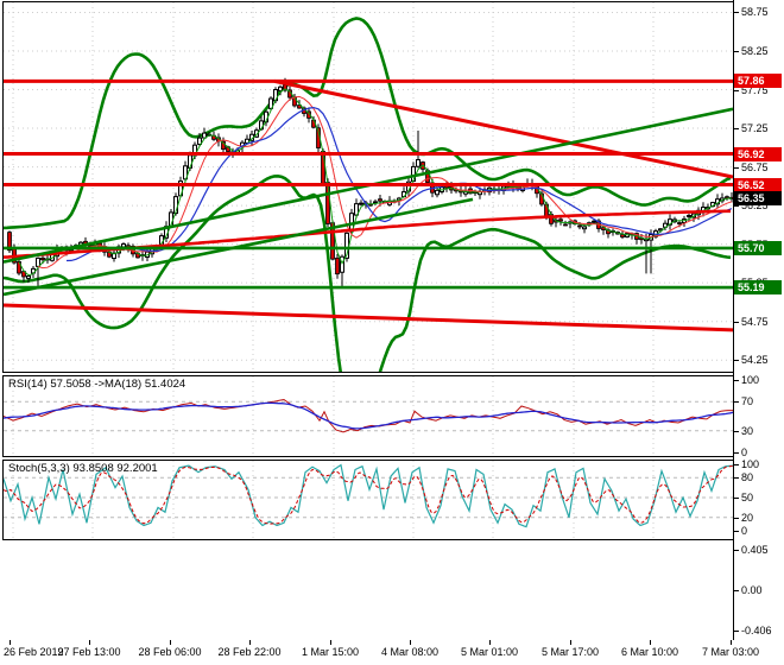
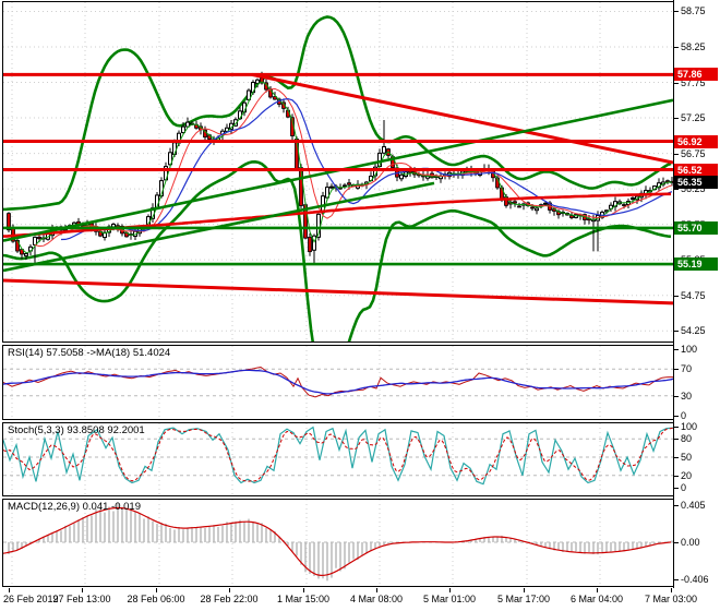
  RSI(14) 57.5058 ->MA(18) 51.4024
  Stoch(5,3,3) 93.8508 92.2001
+ MACD(12,26,9) 0.041 -0.019
  58.75
  58.25
  57.75
  57.25
  56.75
  56.25
  54.75
  54.25
  57.86
  56.92
  56.52
  55.70
  55.19
  56.35
  100
  70
  30
  0
  100
  80
  50
  20
  0
  0.405
  0.00
  -0.406
  26 Feb 2019
  27 Feb 13:00
  28 Feb 06:00
  28 Feb 22:00
  1 Mar 15:00
  4 Mar 08:00
  5 Mar 01:00
  5 Mar 17:00
- 6 Mar 10:00
+ 6 Mar 04:00
  7 Mar 03:00
